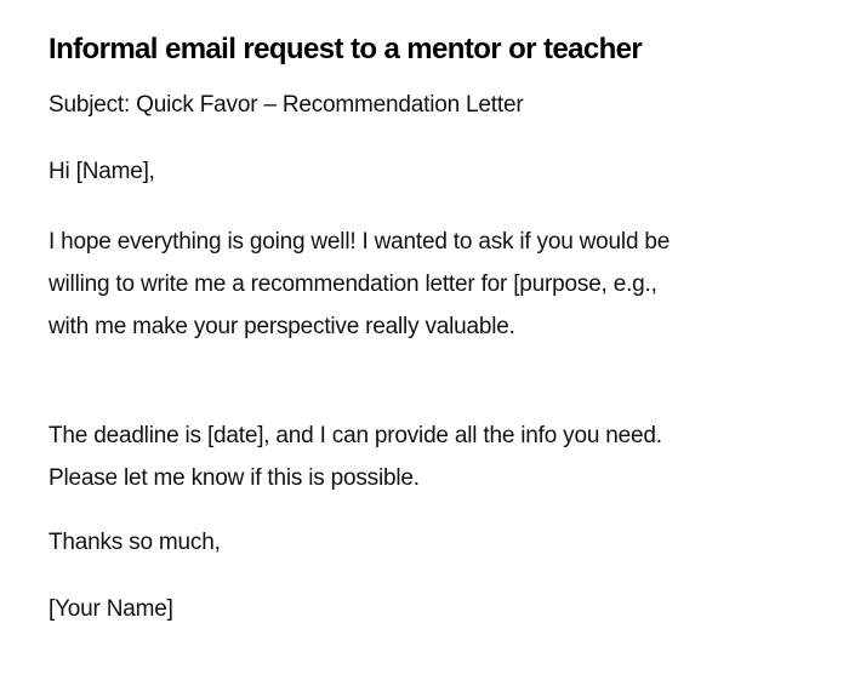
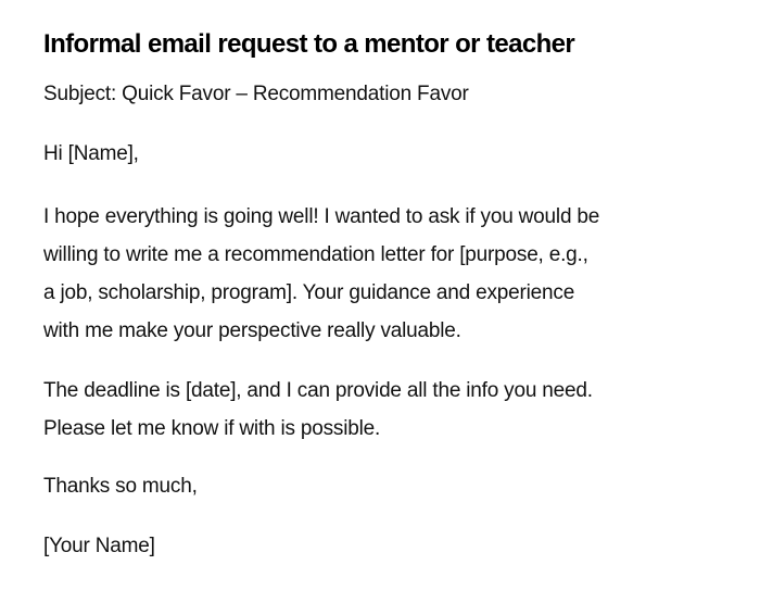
  Informal email request to a mentor or teacher
- Subject: Quick Favor – Recommendation Letter
+ Subject: Quick Favor – Recommendation Favor
  Hi [Name],
  I hope everything is going well! I wanted to ask if you would be
  willing to write me a recommendation letter for [purpose, e.g.,
+ a job, scholarship, program]. Your guidance and experience
  with me make your perspective really valuable.
  The deadline is [date], and I can provide all the info you need.
- Please let me know if this is possible.
+ Please let me know if with is possible.
  Thanks so much,
  [Your Name]
